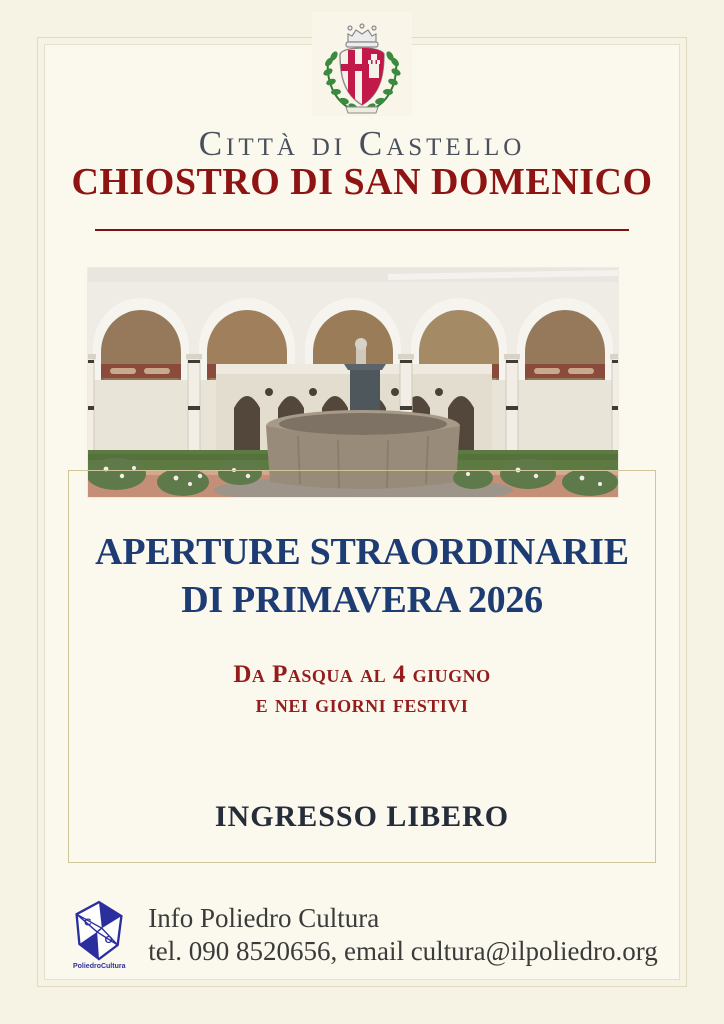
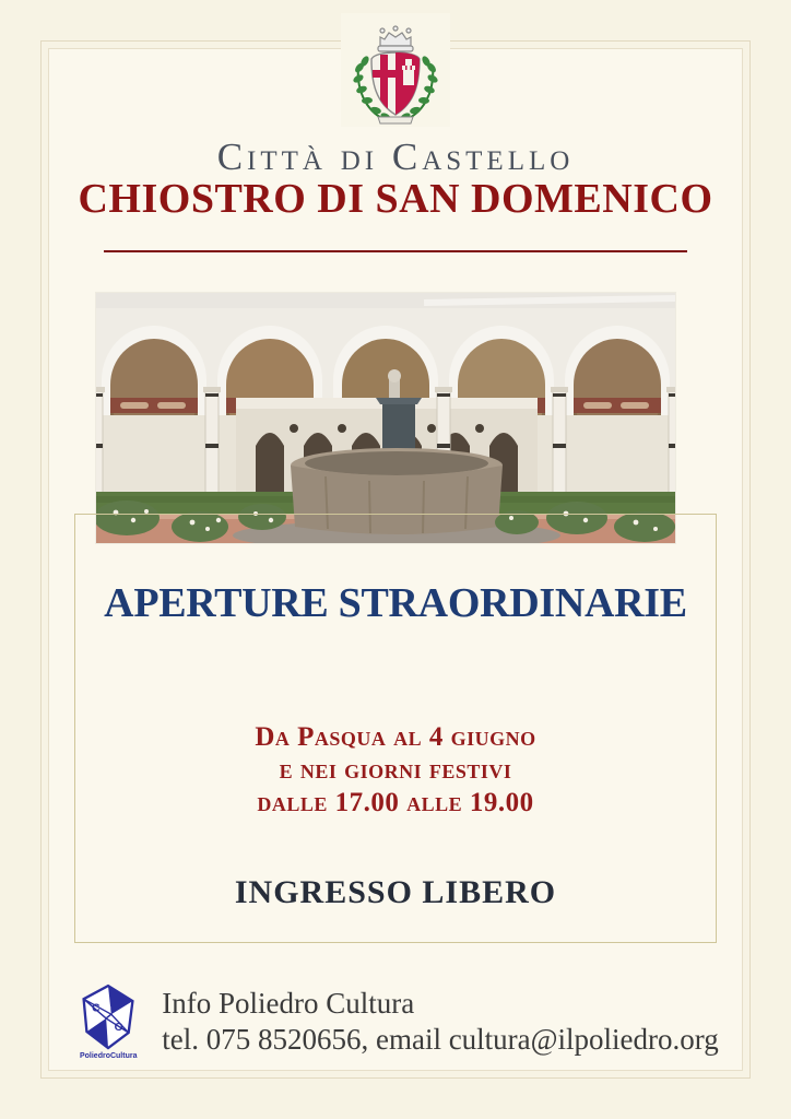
  Città di Castello
  CHIOSTRO DI SAN DOMENICO
  APERTURE STRAORDINARIE
- DI PRIMAVERA 2026
  Da Pasqua al 4 giugno
  e nei giorni festivi
+ dalle 17.00 alle 19.00
  INGRESSO LIBERO
  C
  L
  O
  Info Poliedro Cultura
- tel. 090 8520656, email cultura@ilpoliedro.org
+ tel. 075 8520656, email cultura@ilpoliedro.org
